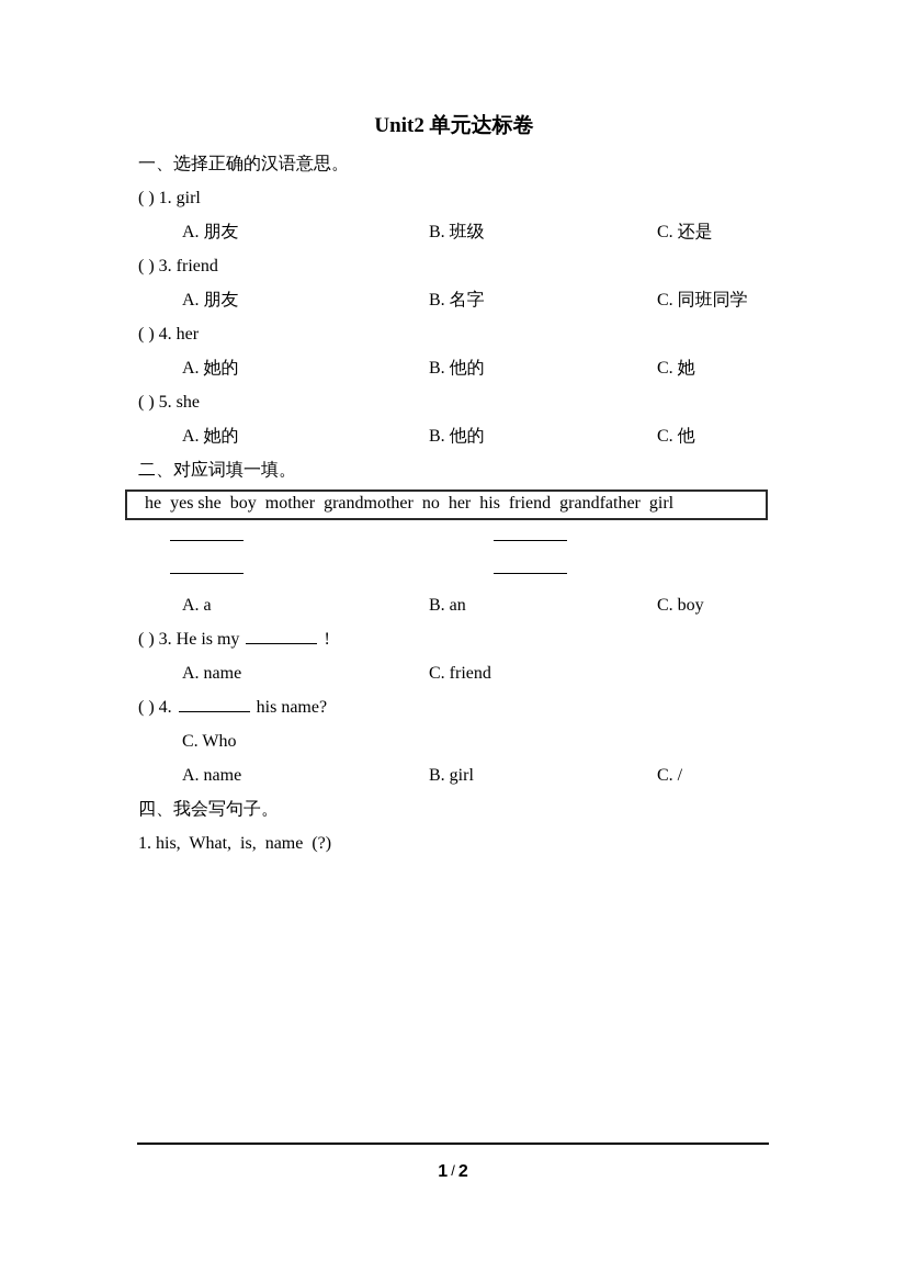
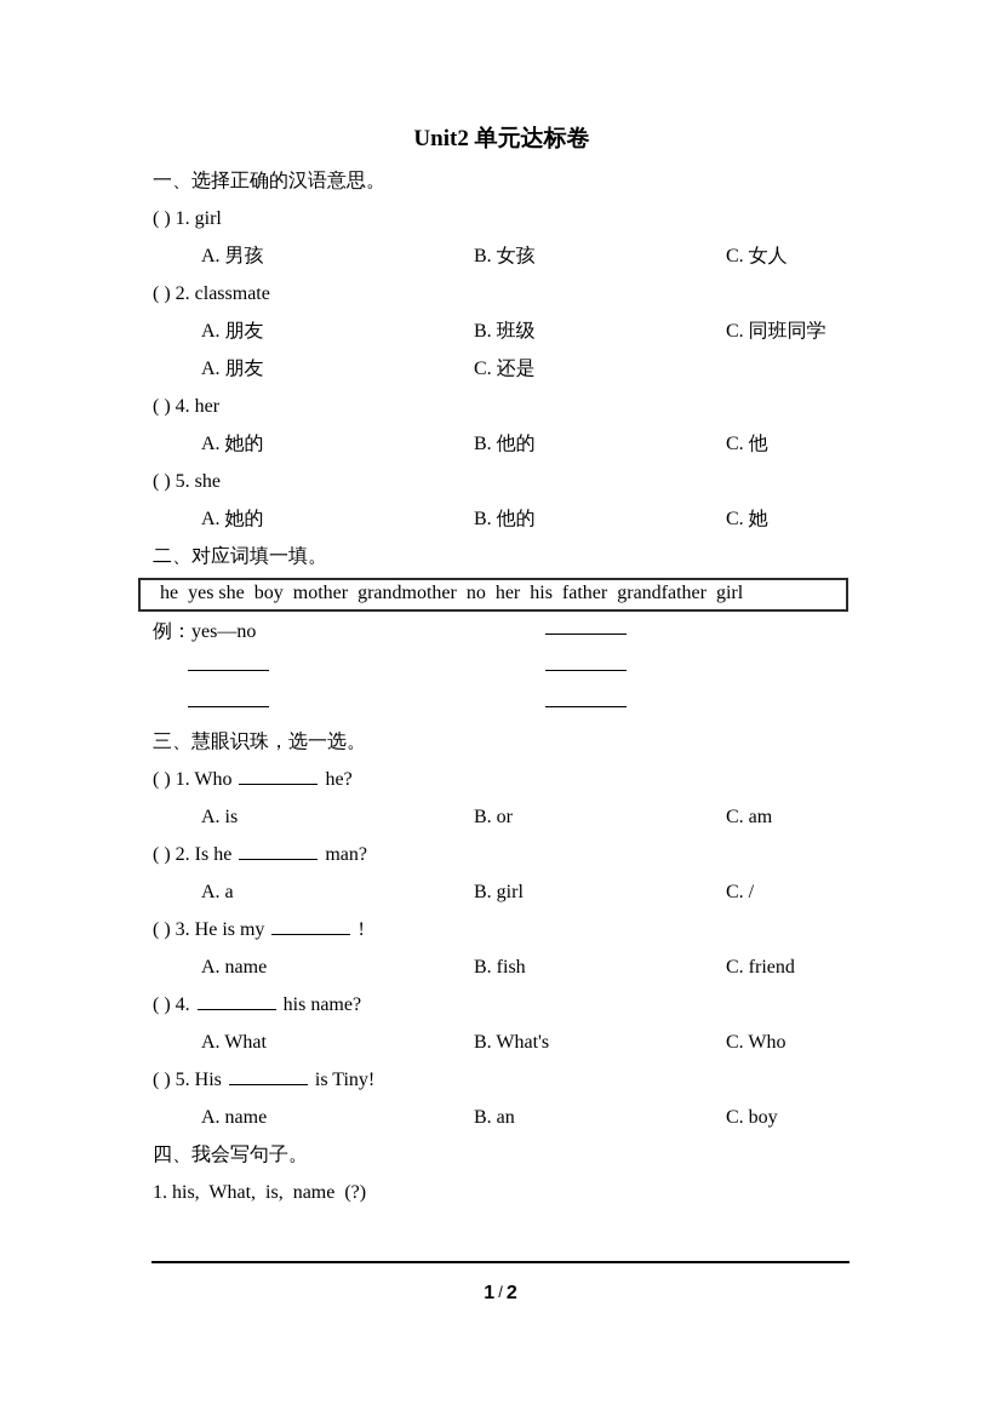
  Unit2 单元达标卷
  一、选择正确的汉语意思。
  ( ) 1. girl
+ A. 男孩
+ B. 女孩
+ C. 女人
+ ( ) 2. classmate
  A. 朋友
  B. 班级
- C. 还是
+ C. 同班同学
- ( ) 3. friend
  A. 朋友
- B. 名字
- C. 同班同学
+ C. 还是
  ( ) 4. her
  A. 她的
  B. 他的
- C. 她
+ C. 他
  ( ) 5. she
  A. 她的
  B. 他的
- C. 他
+ C. 她
  二、对应词填一填。
- he yes she boy mother grandmother no her his friend grandfather girl
+ he yes she boy mother grandmother no her his father grandfather girl
+ 例：yes—no
+ 三、慧眼识珠，选一选。
+ ( ) 1. Who he?
+ A. is
+ B. or
+ C. am
+ ( ) 2. Is he man?
  A. a
- B. an
+ B. girl
- C. boy
+ C. /
  ( ) 3. He is my !
  A. name
+ B. fish
  C. friend
  ( ) 4. his name?
+ A. What
+ B. What's
  C. Who
+ ( ) 5. His is Tiny!
  A. name
- B. girl
+ B. an
- C. /
+ C. boy
  四、我会写句子。
  1. his, What, is, name (?)
  1 / 2
